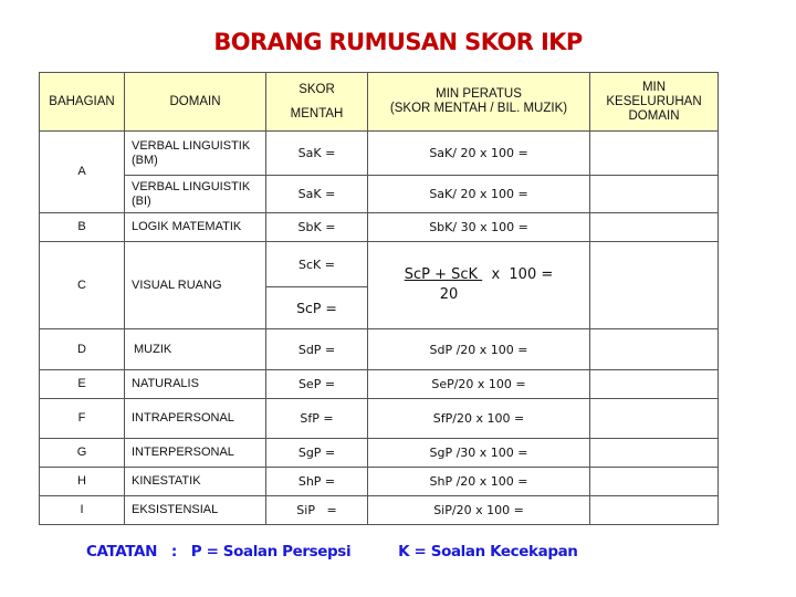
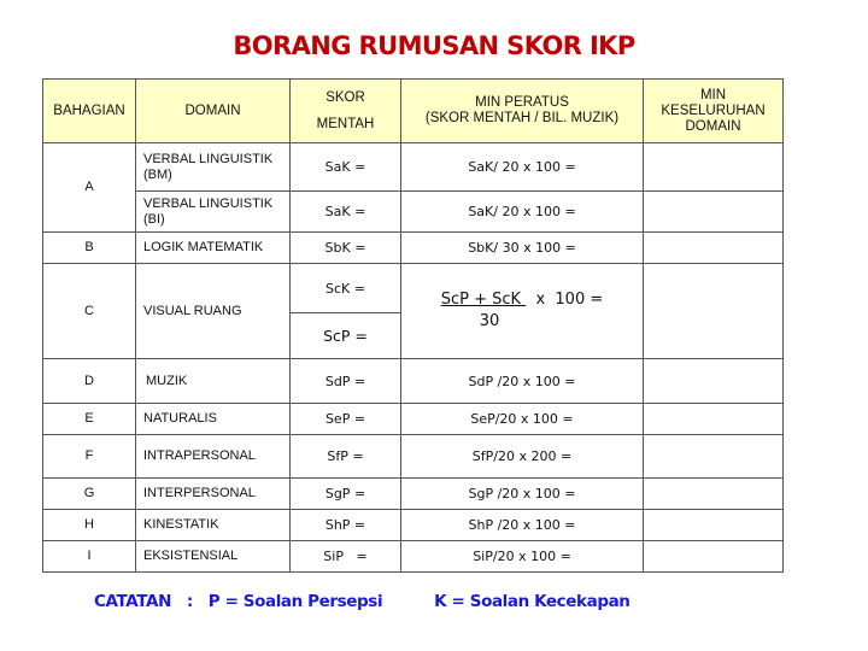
  BORANG RUMUSAN SKOR IKP
  BAHAGIAN	DOMAIN	SKOR MENTAH	MIN PERATUS (SKOR MENTAH / BIL. MUZIK)	MIN KESELURUHAN DOMAIN
  A	VERBAL LINGUISTIK (BM)	SaK =	SaK/ 20 x 100 =
  VERBAL LINGUISTIK (BI)	SaK =	SaK/ 20 x 100 =
  B	LOGIK MATEMATIK	SbK =	SbK/ 30 x 100 =
- C	VISUAL RUANG	ScK =	ScP + ScK x 100 = 20
+ C	VISUAL RUANG	ScK =	ScP + ScK x 100 = 30
  ScP =
  D	MUZIK	SdP =	SdP /20 x 100 =
  E	NATURALIS	SeP =	SeP/20 x 100 =
- F	INTRAPERSONAL	SfP =	SfP/20 x 100 =
+ F	INTRAPERSONAL	SfP =	SfP/20 x 200 =
- G	INTERPERSONAL	SgP =	SgP /30 x 100 =
+ G	INTERPERSONAL	SgP =	SgP /20 x 100 =
  H	KINESTATIK	ShP =	ShP /20 x 100 =
  I	EKSISTENSIAL	SiP =	SiP/20 x 100 =
  CATATAN : P = Soalan Persepsi K = Soalan Kecekapan
